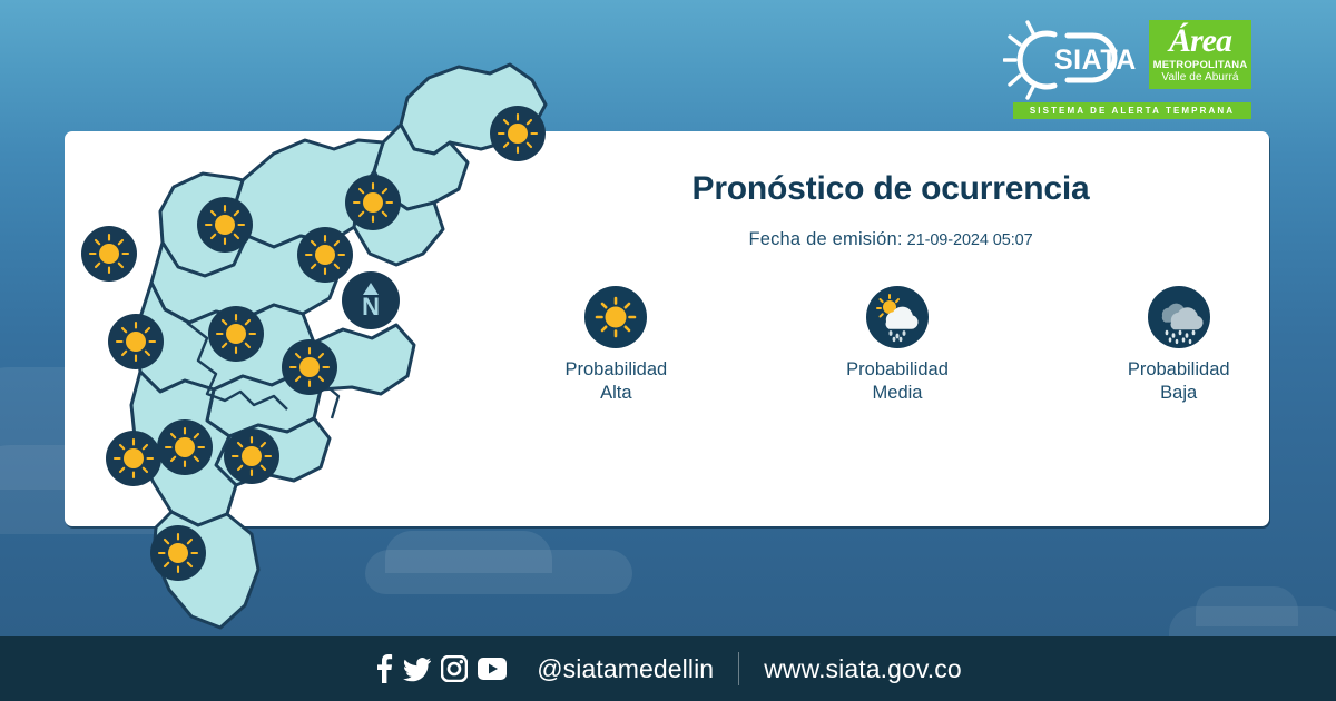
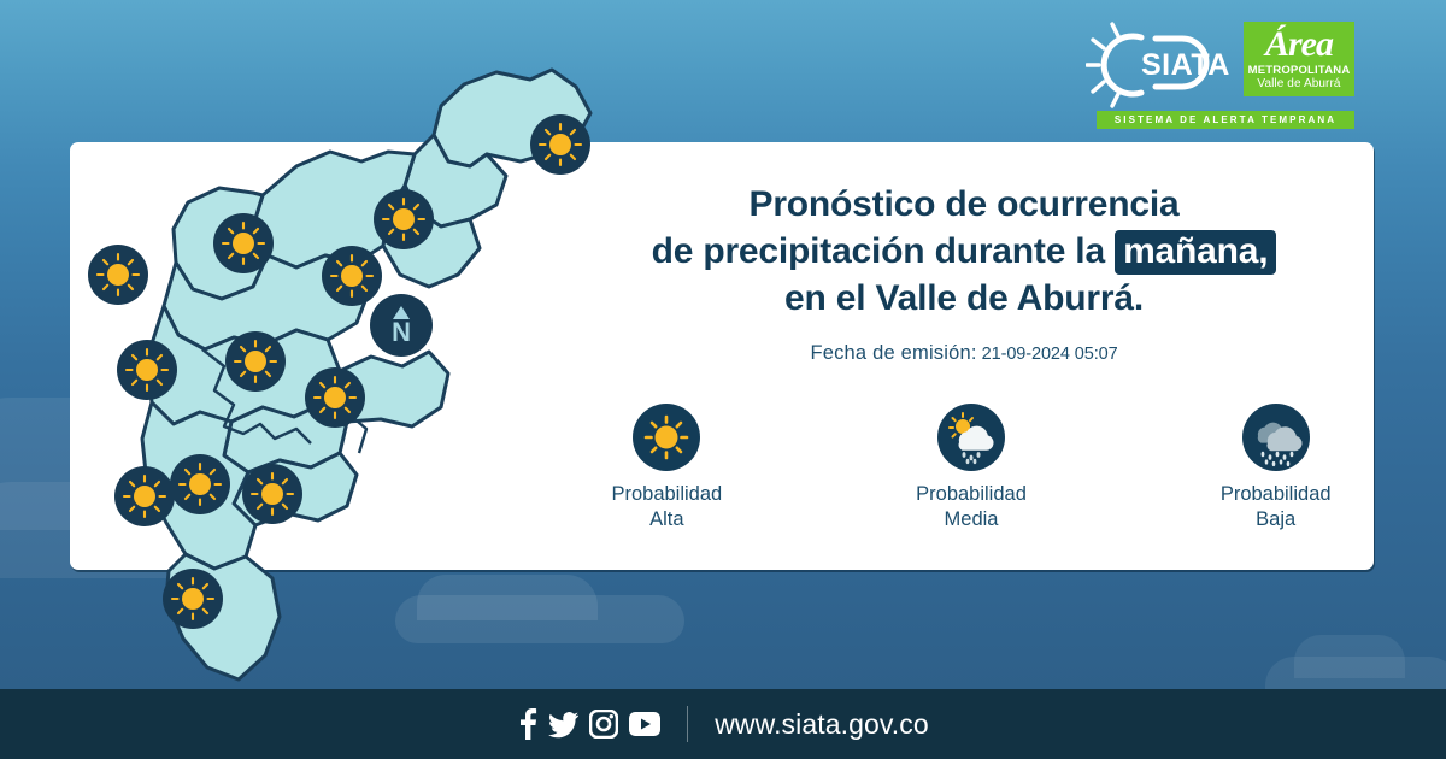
  SIATA
  Área
  METROPOLITANA
  Valle de Aburrá
  SISTEMA DE ALERTA TEMPRANA
  N
  Pronóstico de ocurrencia
+ de precipitación durante la mañana,
+ en el Valle de Aburrá.
  Fecha de emisión: 21-09-2024 05:07
  Probabilidad
  Alta
  Probabilidad
  Media
  Probabilidad
  Baja
- @siatamedellin
  www.siata.gov.co
